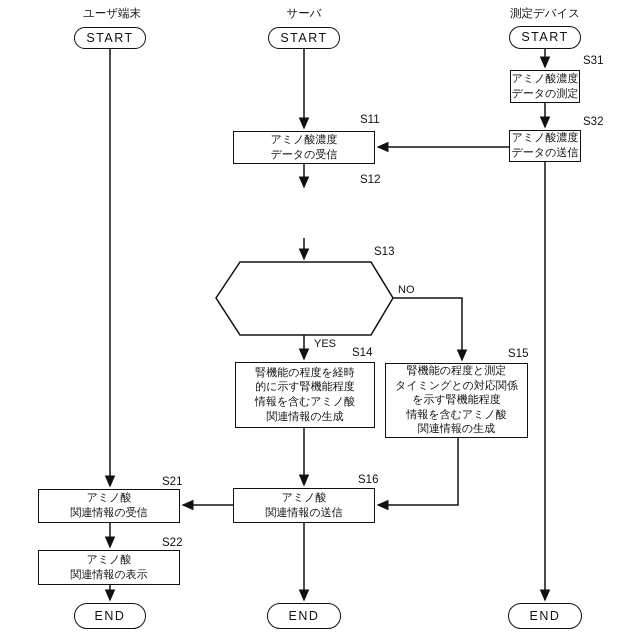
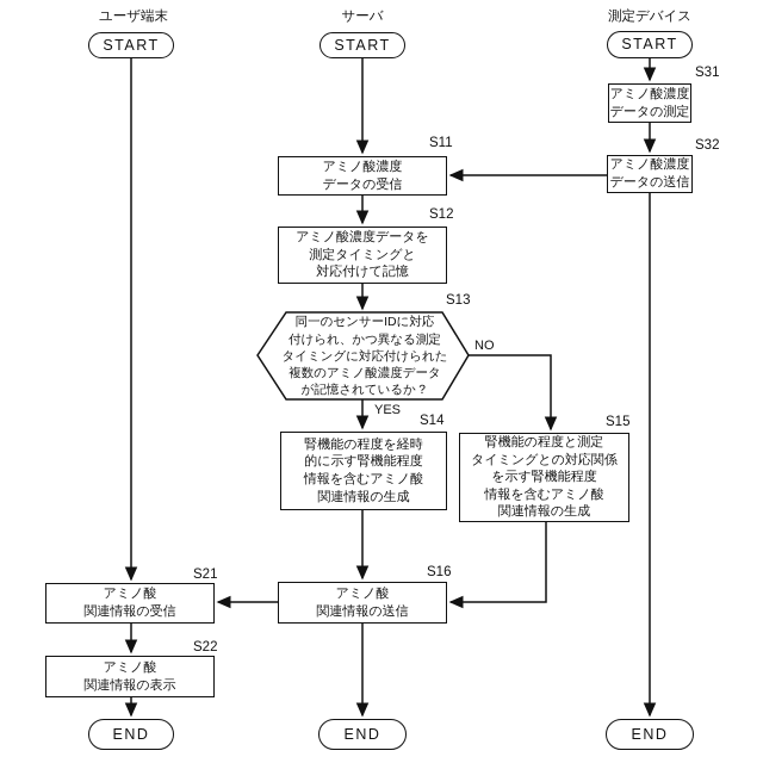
  ユーザ端末
  サーバ
  測定デバイス
  START
  START
  START
  アミノ酸濃度
  データの測定
  アミノ酸濃度
  データの送信
  アミノ酸濃度
  データの受信
+ アミノ酸濃度データを
+ 測定タイミングと
+ 対応付けて記憶
+ 同一のセンサーIDに対応
+ 付けられ、かつ異なる測定
+ タイミングに対応付けられた
+ 複数のアミノ酸濃度データ
+ が記憶されているか？
  腎機能の程度を経時
  的に示す腎機能程度
  情報を含むアミノ酸
  関連情報の生成
  腎機能の程度と測定
  タイミングとの対応関係
  を示す腎機能程度
  情報を含むアミノ酸
  関連情報の生成
  アミノ酸
  関連情報の送信
  アミノ酸
  関連情報の受信
  アミノ酸
  関連情報の表示
  END
  END
  END
  S11
  S12
  S13
  S14
  S15
  S16
  S21
  S22
  S31
  S32
  YES
  NO
